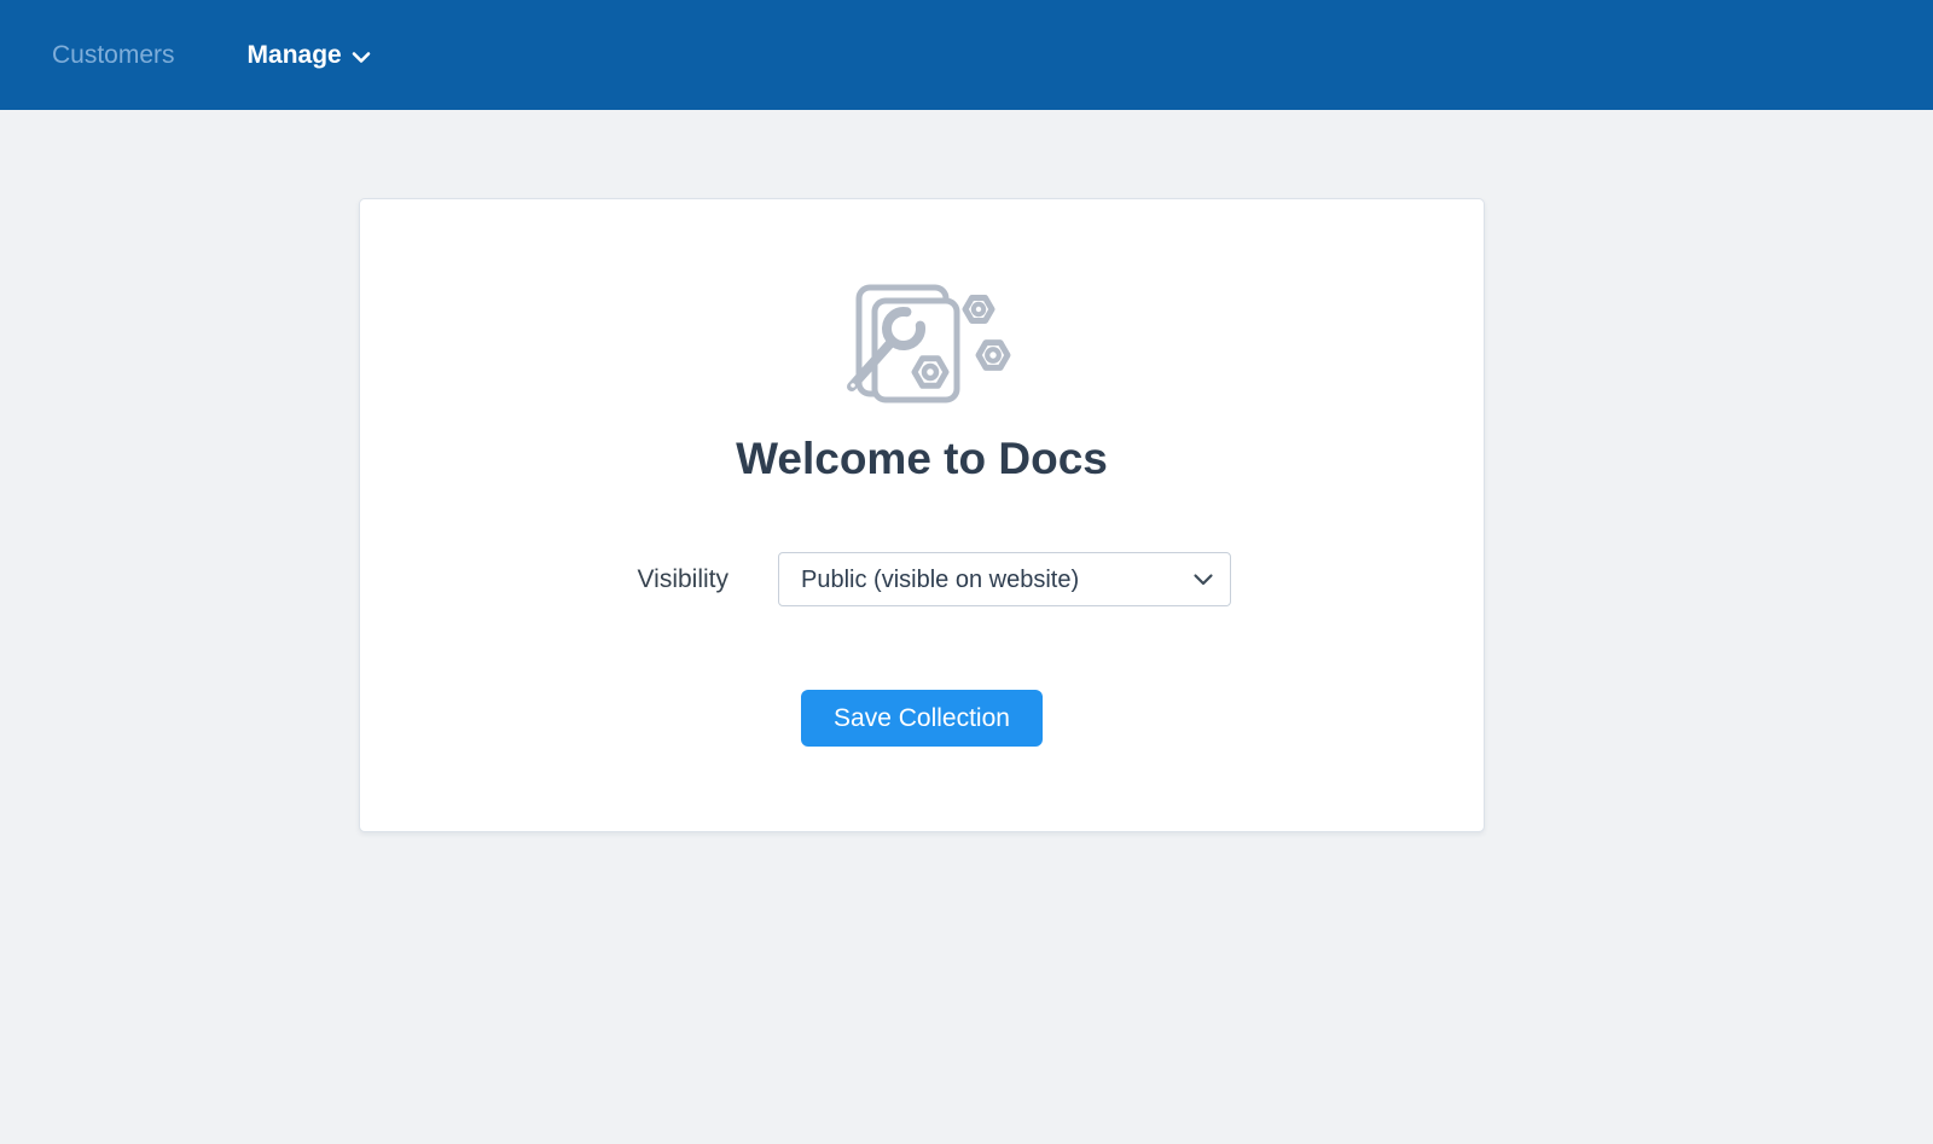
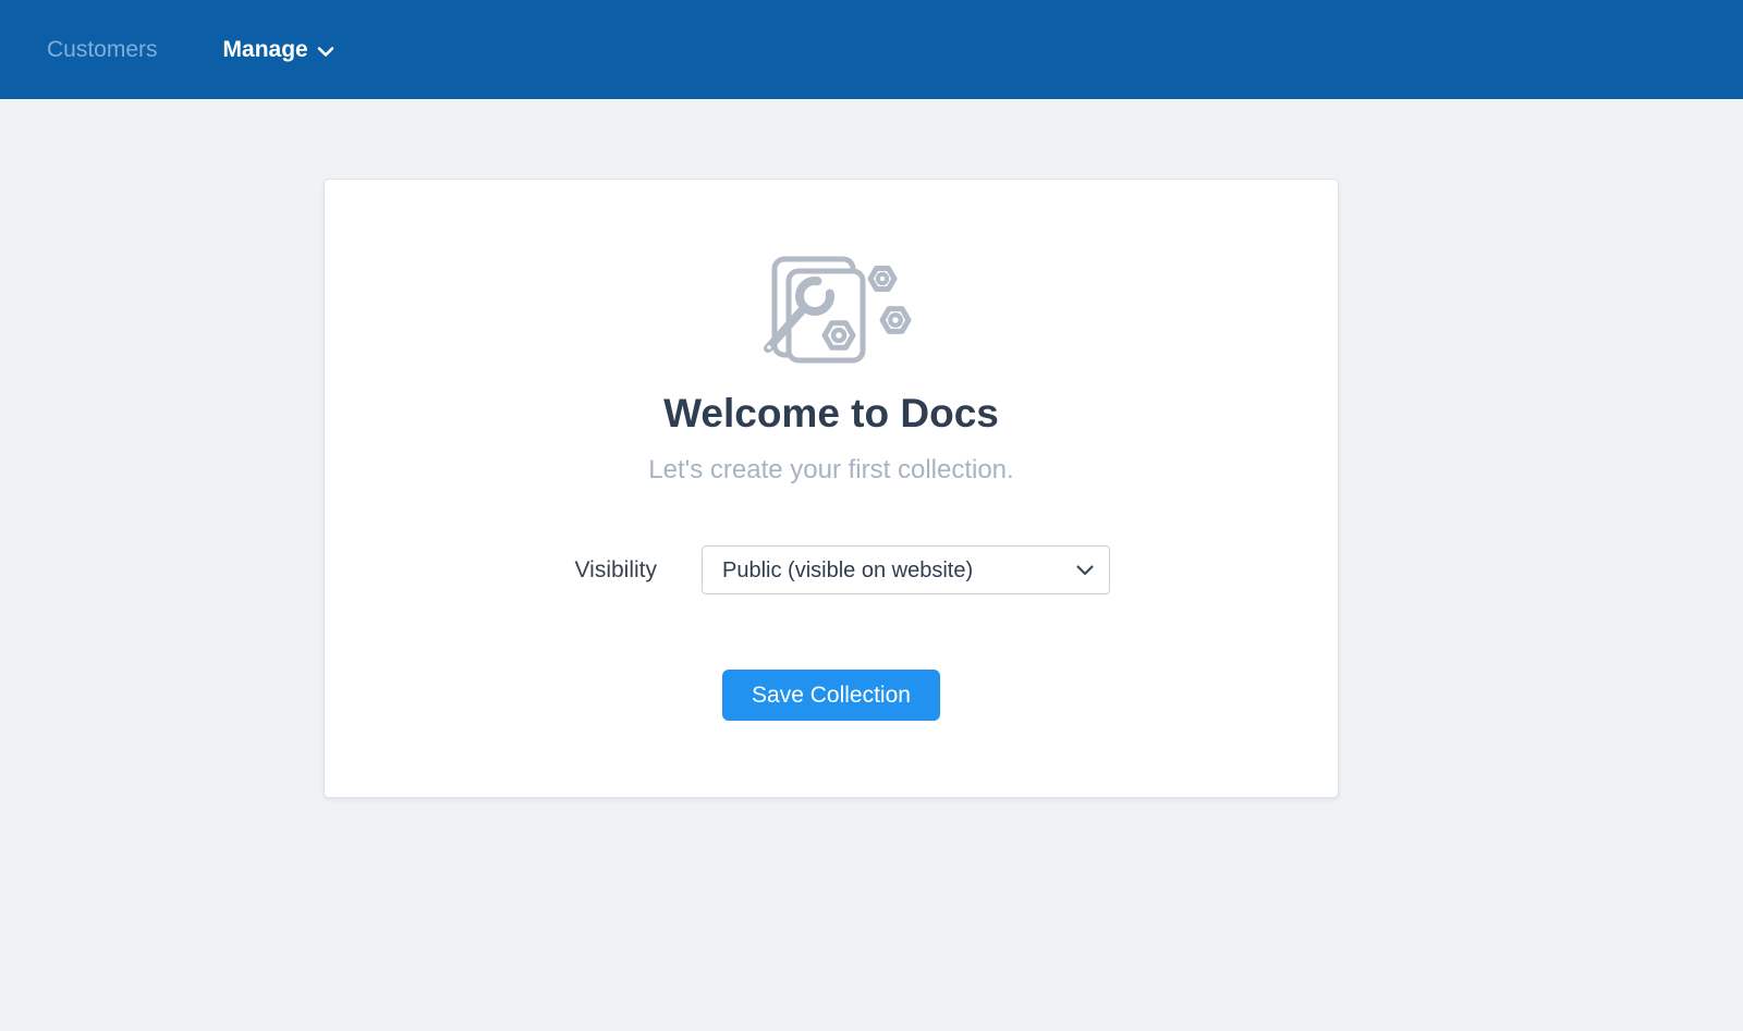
  Customers
  Manage
  Welcome to Docs
+ Let's create your first collection.
  Visibility
  Public (visible on website)
  Save Collection
